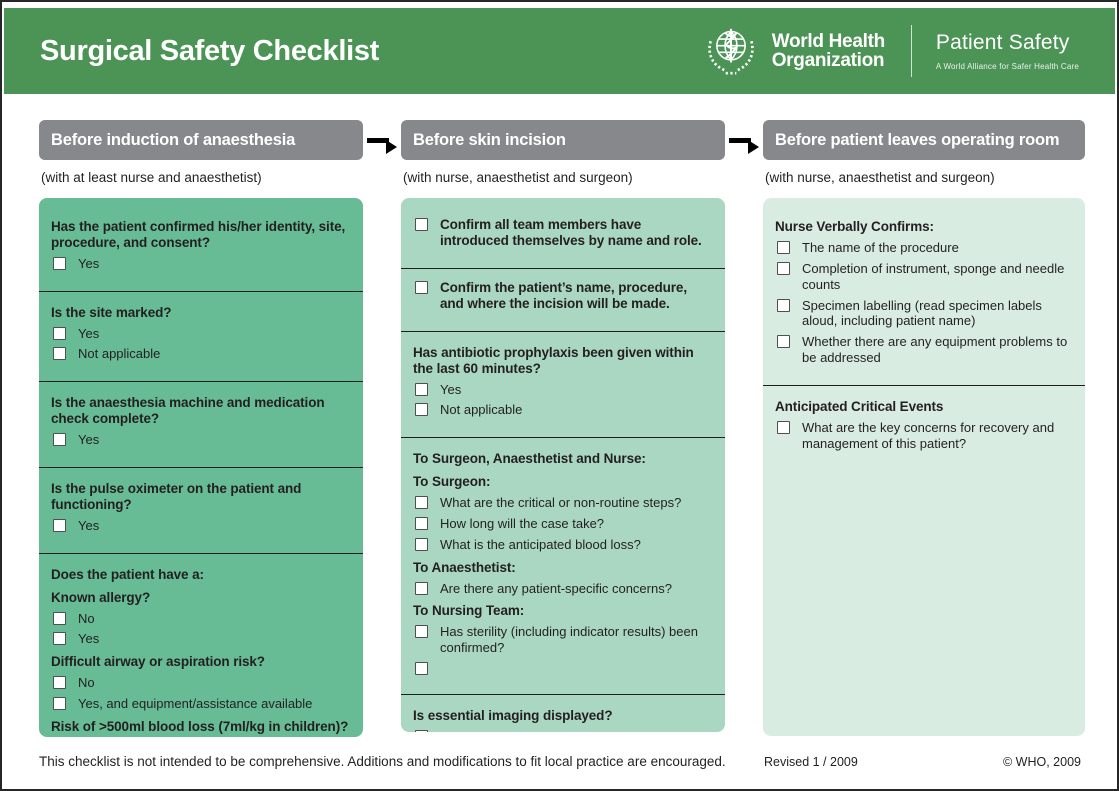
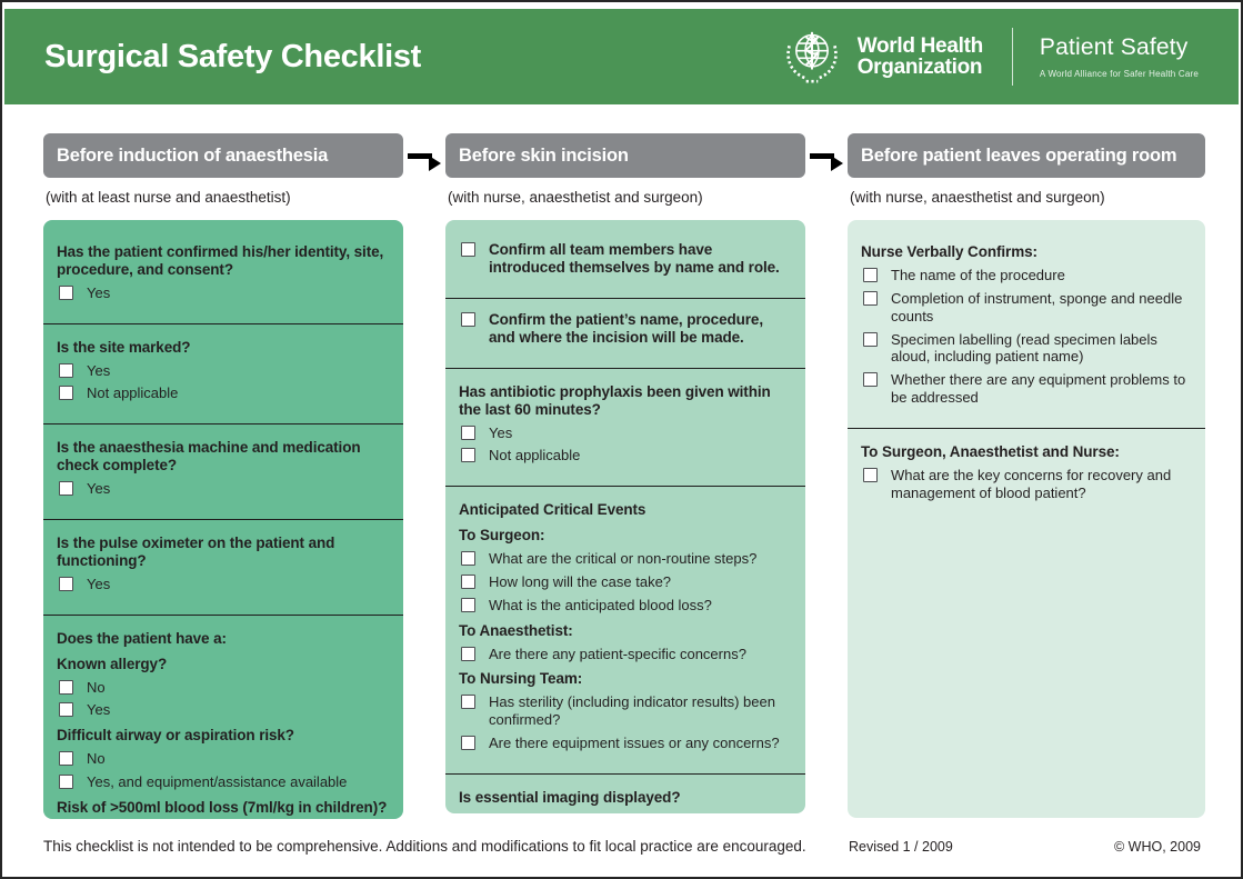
  Surgical Safety Checklist
  World Health
  Organization
  Patient Safety
  A World Alliance for Safer Health Care
  Before induction of anaesthesia
  (with at least nurse and anaesthetist)
  Has the patient confirmed his/her identity, site, procedure, and consent?
  Yes
  Is the site marked?
  Yes
  Not applicable
  Is the anaesthesia machine and medication check complete?
  Yes
  Is the pulse oximeter on the patient and functioning?
  Yes
  Does the patient have a:
  Known allergy?
  No
  Yes
  Difficult airway or aspiration risk?
  No
  Yes, and equipment/assistance available
  Risk of >500ml blood loss (7ml/kg in children)?
  Before skin incision
  (with nurse, anaesthetist and surgeon)
  Confirm all team members have introduced themselves by name and role.
  Confirm the patient’s name, procedure, and where the incision will be made.
  Has antibiotic prophylaxis been given within the last 60 minutes?
  Yes
  Not applicable
- To Surgeon, Anaesthetist and Nurse:
+ Anticipated Critical Events
  To Surgeon:
  What are the critical or non-routine steps?
  How long will the case take?
  What is the anticipated blood loss?
  To Anaesthetist:
  Are there any patient-specific concerns?
  To Nursing Team:
  Has sterility (including indicator results) been confirmed?
+ Are there equipment issues or any concerns?
  Is essential imaging displayed?
  Before patient leaves operating room
  (with nurse, anaesthetist and surgeon)
  Nurse Verbally Confirms:
  The name of the procedure
  Completion of instrument, sponge and needle counts
  Specimen labelling (read specimen labels aloud, including patient name)
  Whether there are any equipment problems to be addressed
- Anticipated Critical Events
+ To Surgeon, Anaesthetist and Nurse:
- What are the key concerns for recovery and management of this patient?
+ What are the key concerns for recovery and management of blood patient?
  This checklist is not intended to be comprehensive. Additions and modifications to fit local practice are encouraged.
  Revised 1 / 2009
  © WHO, 2009
